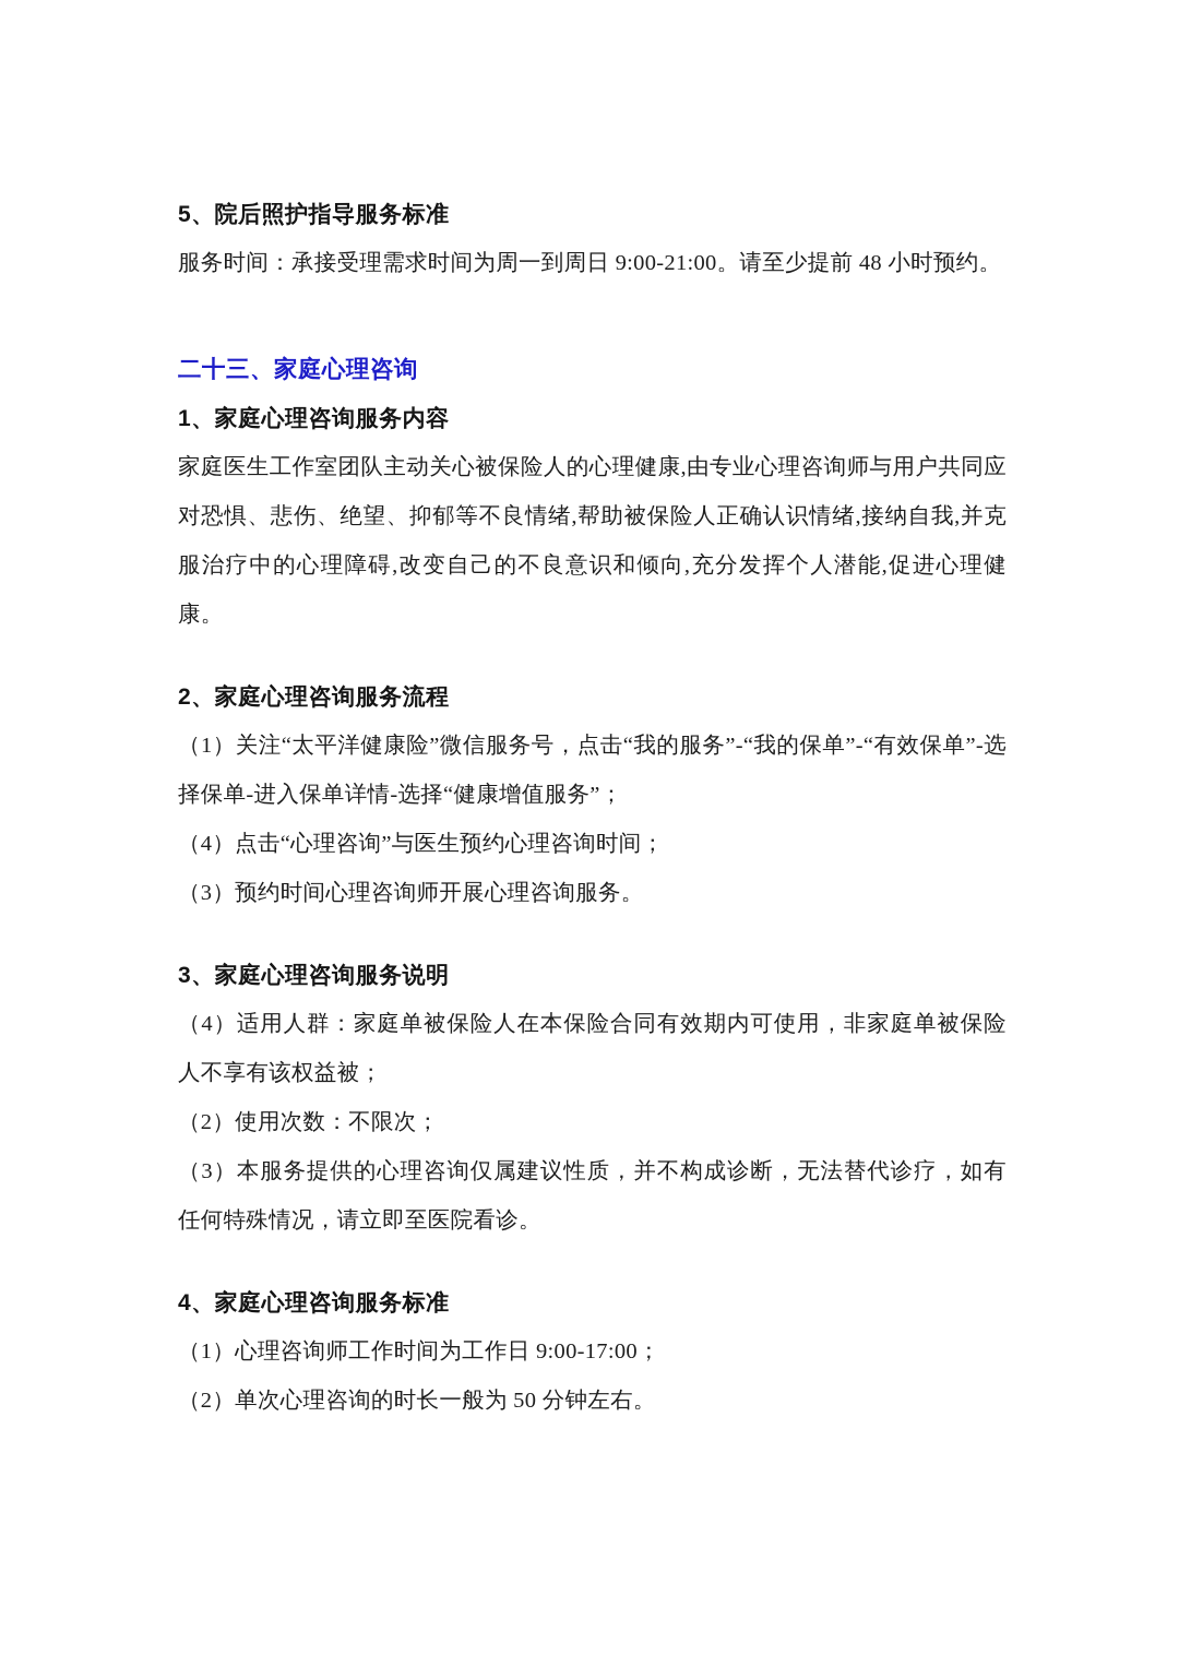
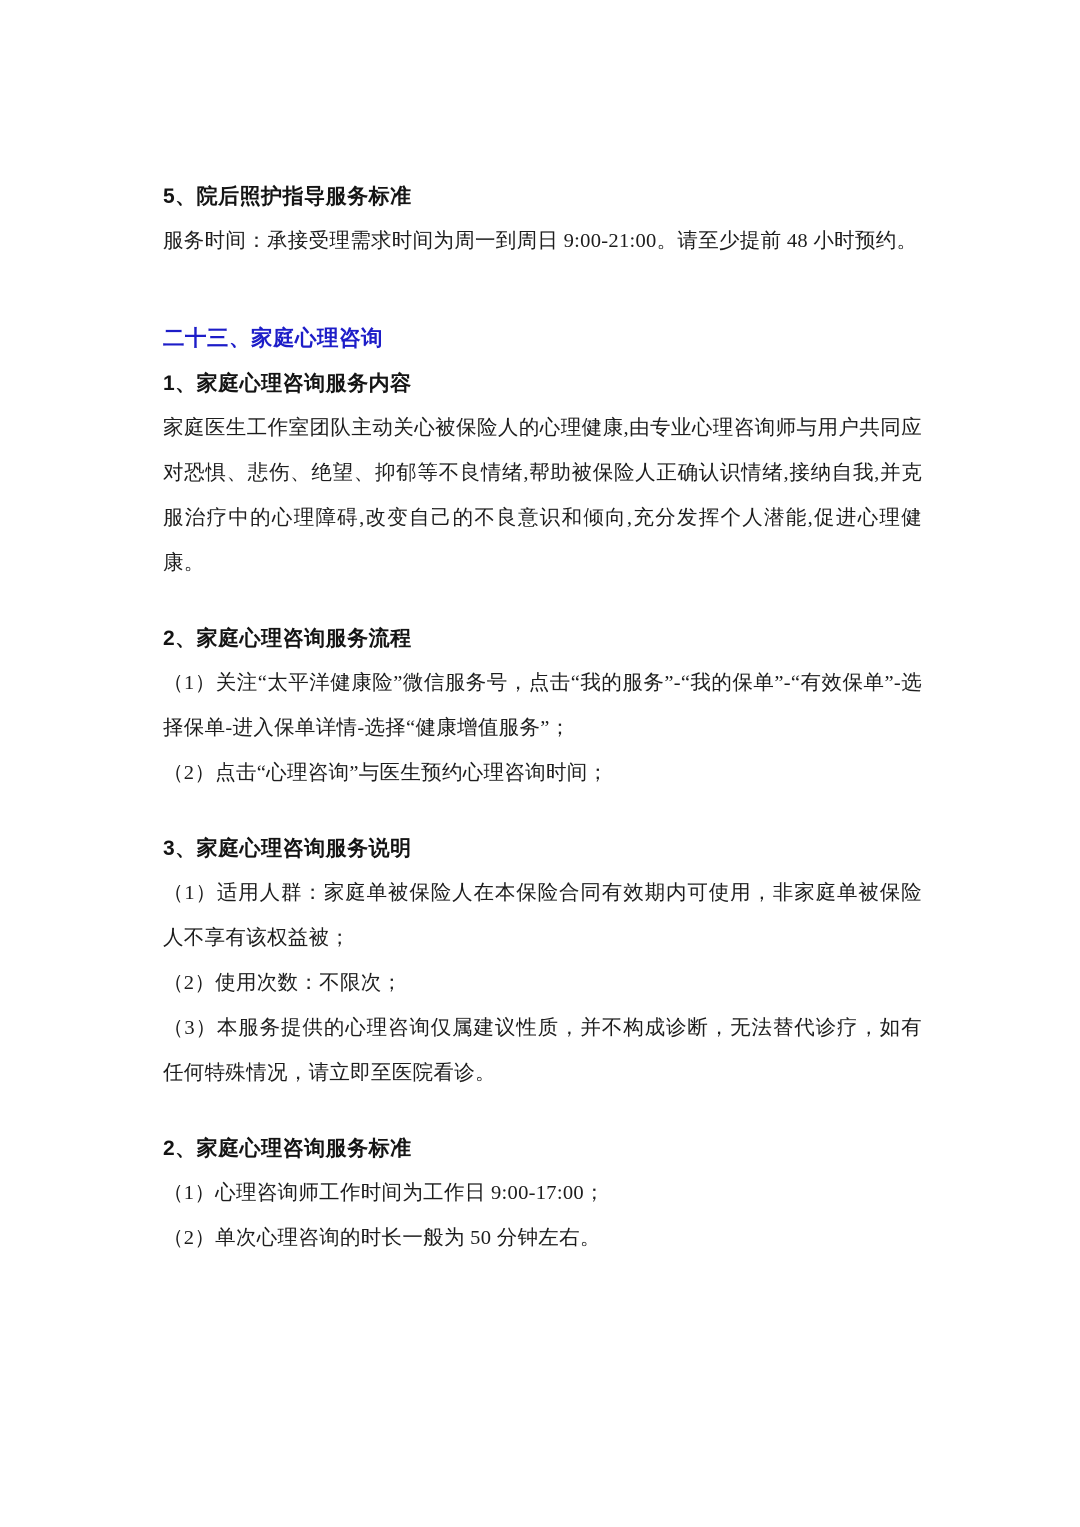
  5、院后照护指导服务标准
  服务时间：承接受理需求时间为周一到周日 9:00-21:00。请至少提前 48 小时预约。
  二十三、家庭心理咨询
  1、家庭心理咨询服务内容
  家庭医生工作室团队主动关心被保险人的心理健康,由专业心理咨询师与用户共同应对恐惧、悲伤、绝望、抑郁等不良情绪,帮助被保险人正确认识情绪,接纳自我,并克服治疗中的心理障碍,改变自己的不良意识和倾向,充分发挥个人潜能,促进心理健康。
  2、家庭心理咨询服务流程
  （1）关注“太平洋健康险”微信服务号，点击“我的服务”-“我的保单”-“有效保单”-选择保单-进入保单详情-选择“健康增值服务”；
- （4）点击“心理咨询”与医生预约心理咨询时间；
+ （2）点击“心理咨询”与医生预约心理咨询时间；
- （3）预约时间心理咨询师开展心理咨询服务。
  3、家庭心理咨询服务说明
- （4）适用人群：家庭单被保险人在本保险合同有效期内可使用，非家庭单被保险人不享有该权益被；
+ （1）适用人群：家庭单被保险人在本保险合同有效期内可使用，非家庭单被保险人不享有该权益被；
  （2）使用次数：不限次；
  （3）本服务提供的心理咨询仅属建议性质，并不构成诊断，无法替代诊疗，如有任何特殊情况，请立即至医院看诊。
- 4、家庭心理咨询服务标准
+ 2、家庭心理咨询服务标准
  （1）心理咨询师工作时间为工作日 9:00-17:00；
  （2）单次心理咨询的时长一般为 50 分钟左右。
